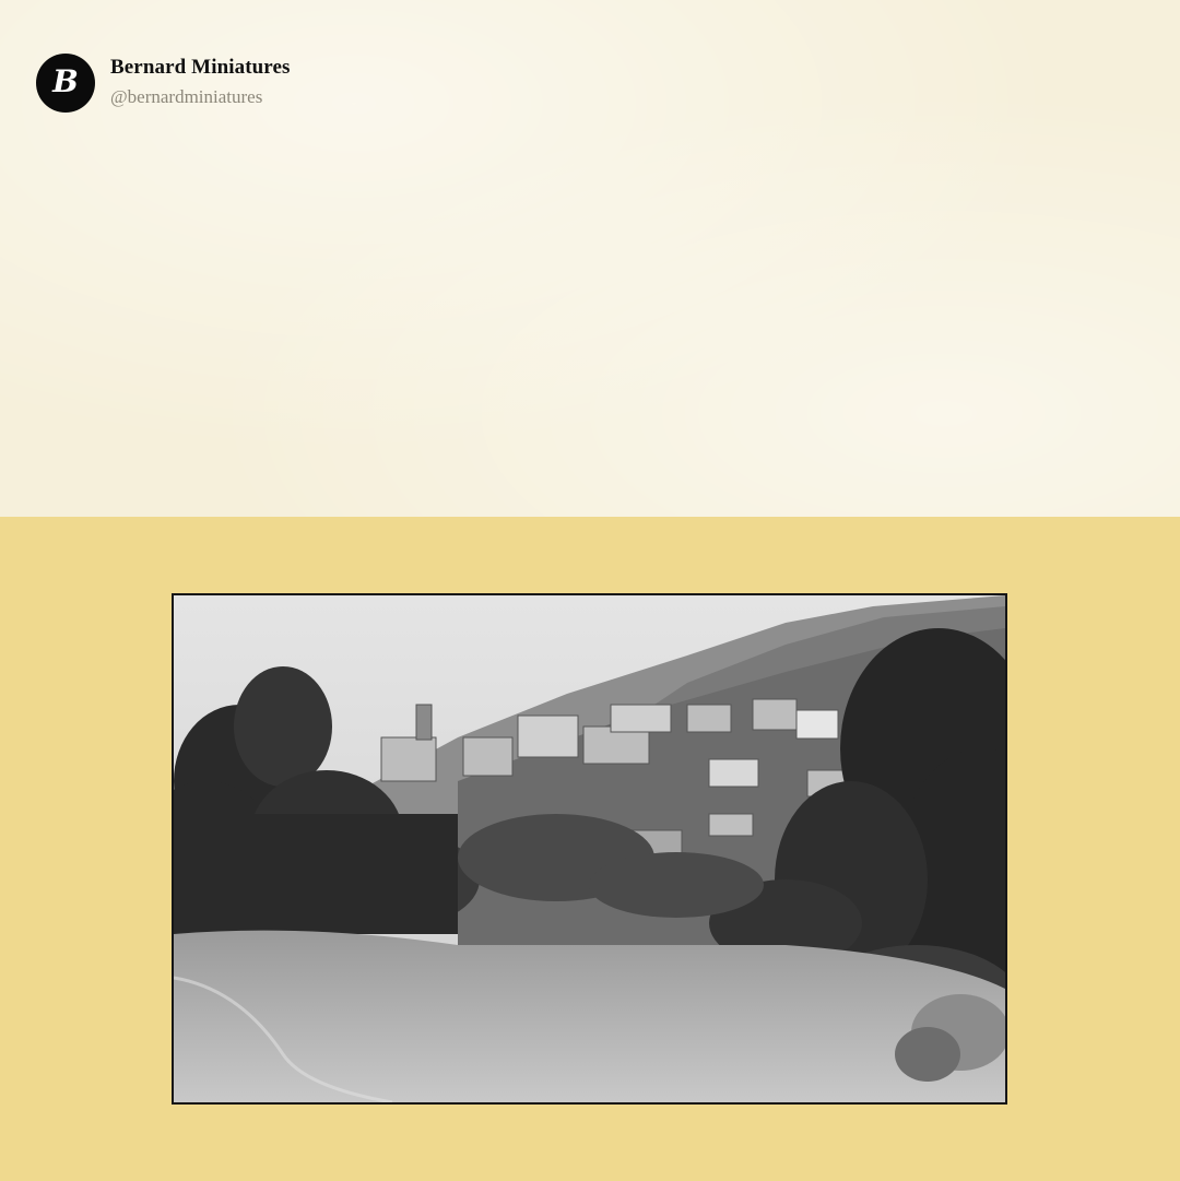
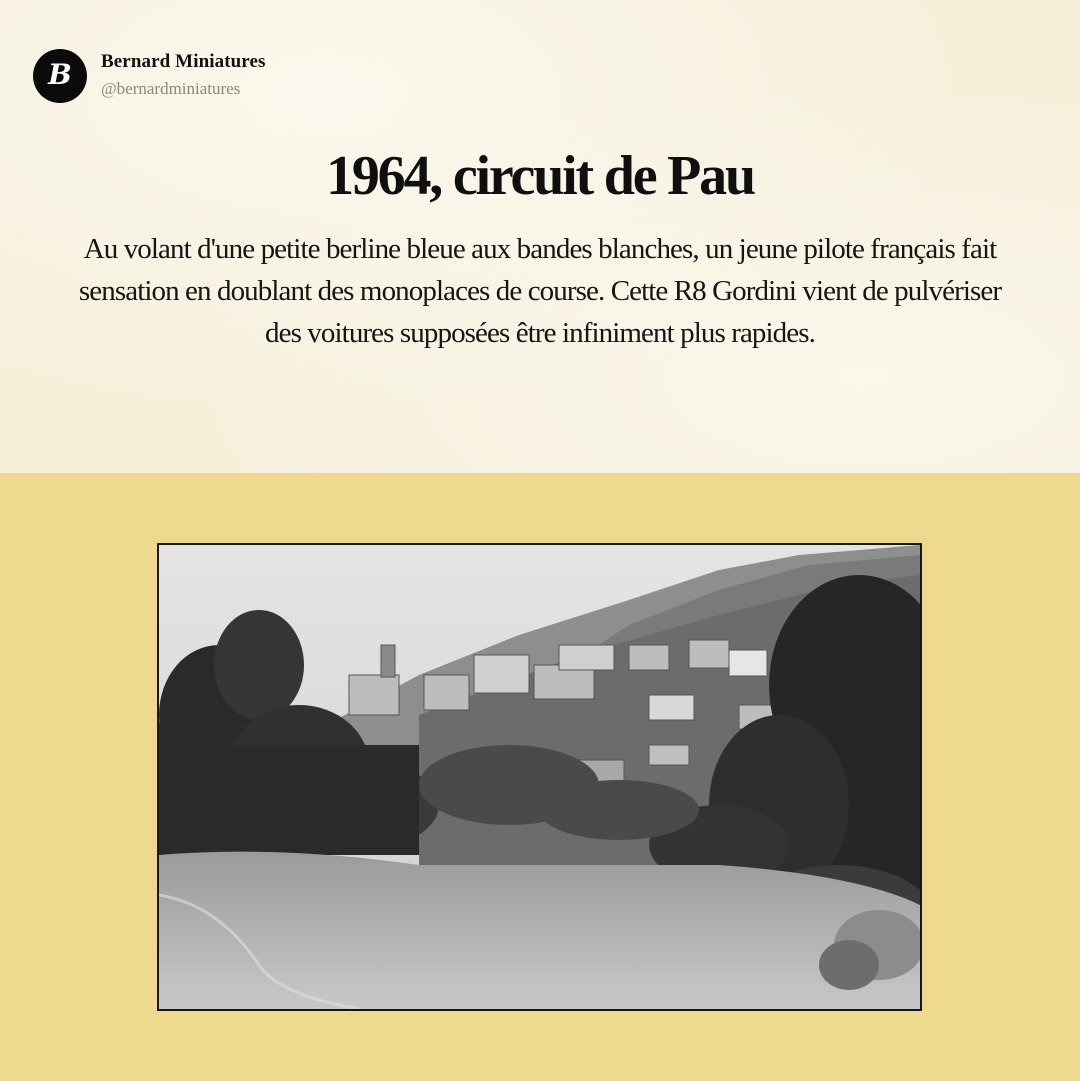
  B
  Bernard Miniatures
  @bernardminiatures
+ 1964, circuit de Pau
+ Au volant d'une petite berline bleue aux bandes blanches, un jeune pilote français fait sensation en doublant des monoplaces de course. Cette R8 Gordini vient de pulvériser des voitures supposées être infiniment plus rapides.
